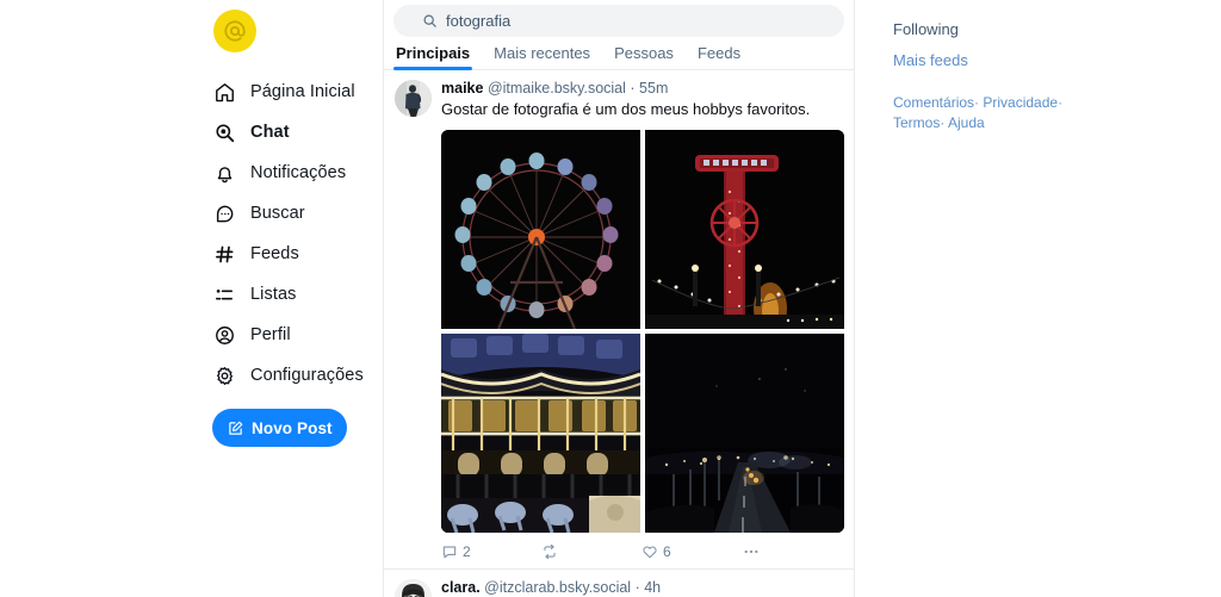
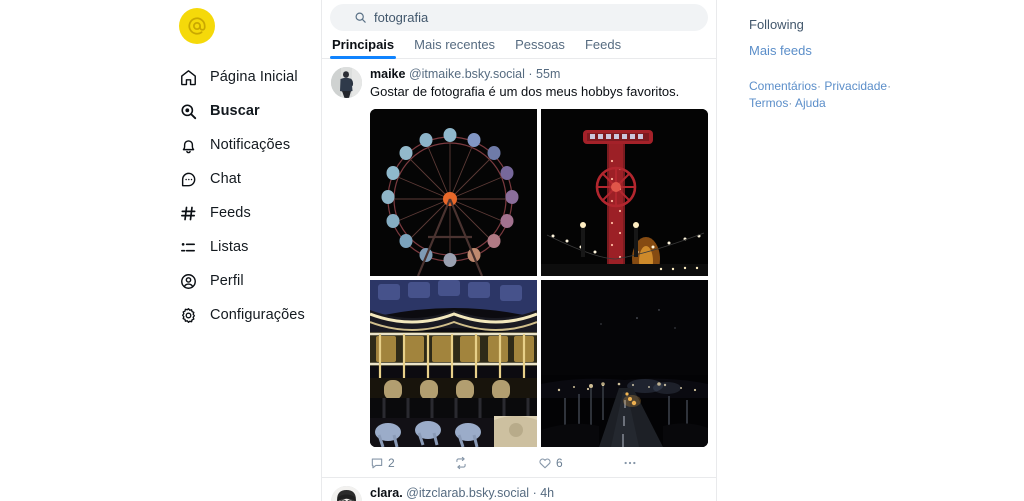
  Página Inicial
- Chat
+ Buscar
  Notificações
- Buscar
+ Chat
  Feeds
  Listas
  Perfil
  Configurações
- Novo Post
  fotografia
  Principais
  Mais recentes
  Pessoas
  Feeds
  maike @itmaike.bsky.social · 55m
  Gostar de fotografia é um dos meus hobbys favoritos.
  2
  6
  clara. @itzclarab.bsky.social · 4h
  Following
  Mais feeds
  Comentários· Privacidade· Termos· Ajuda
